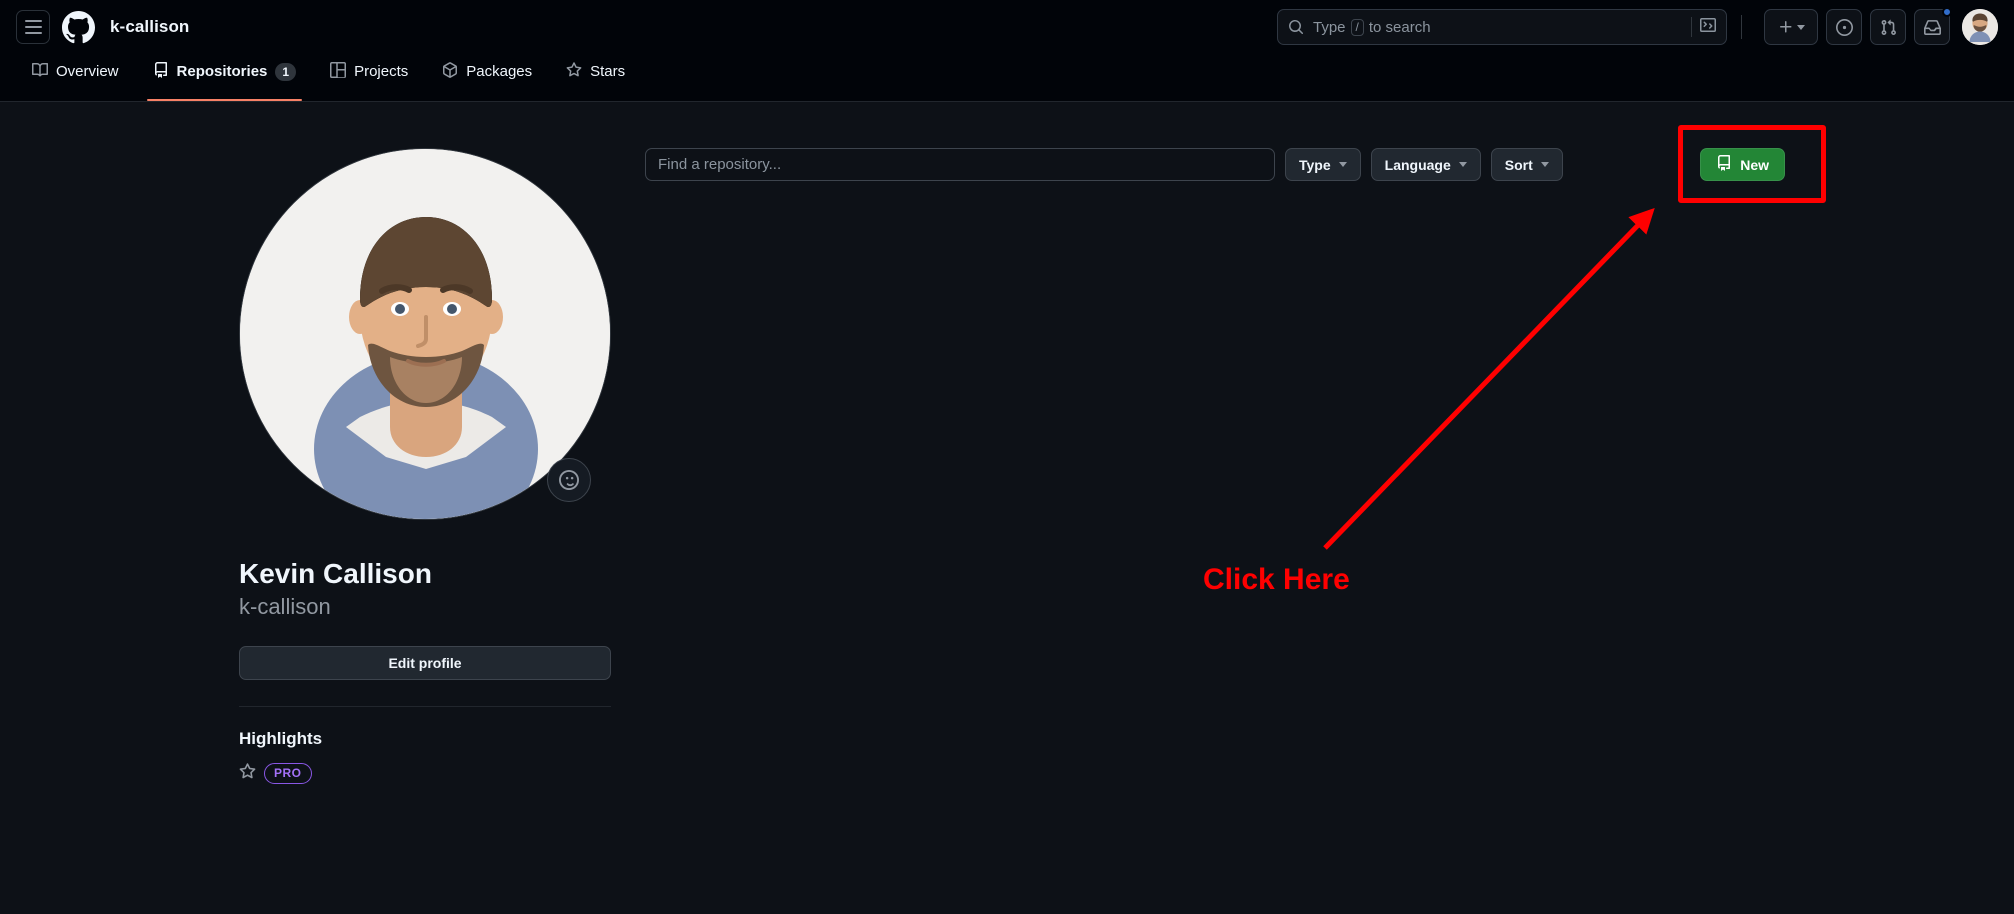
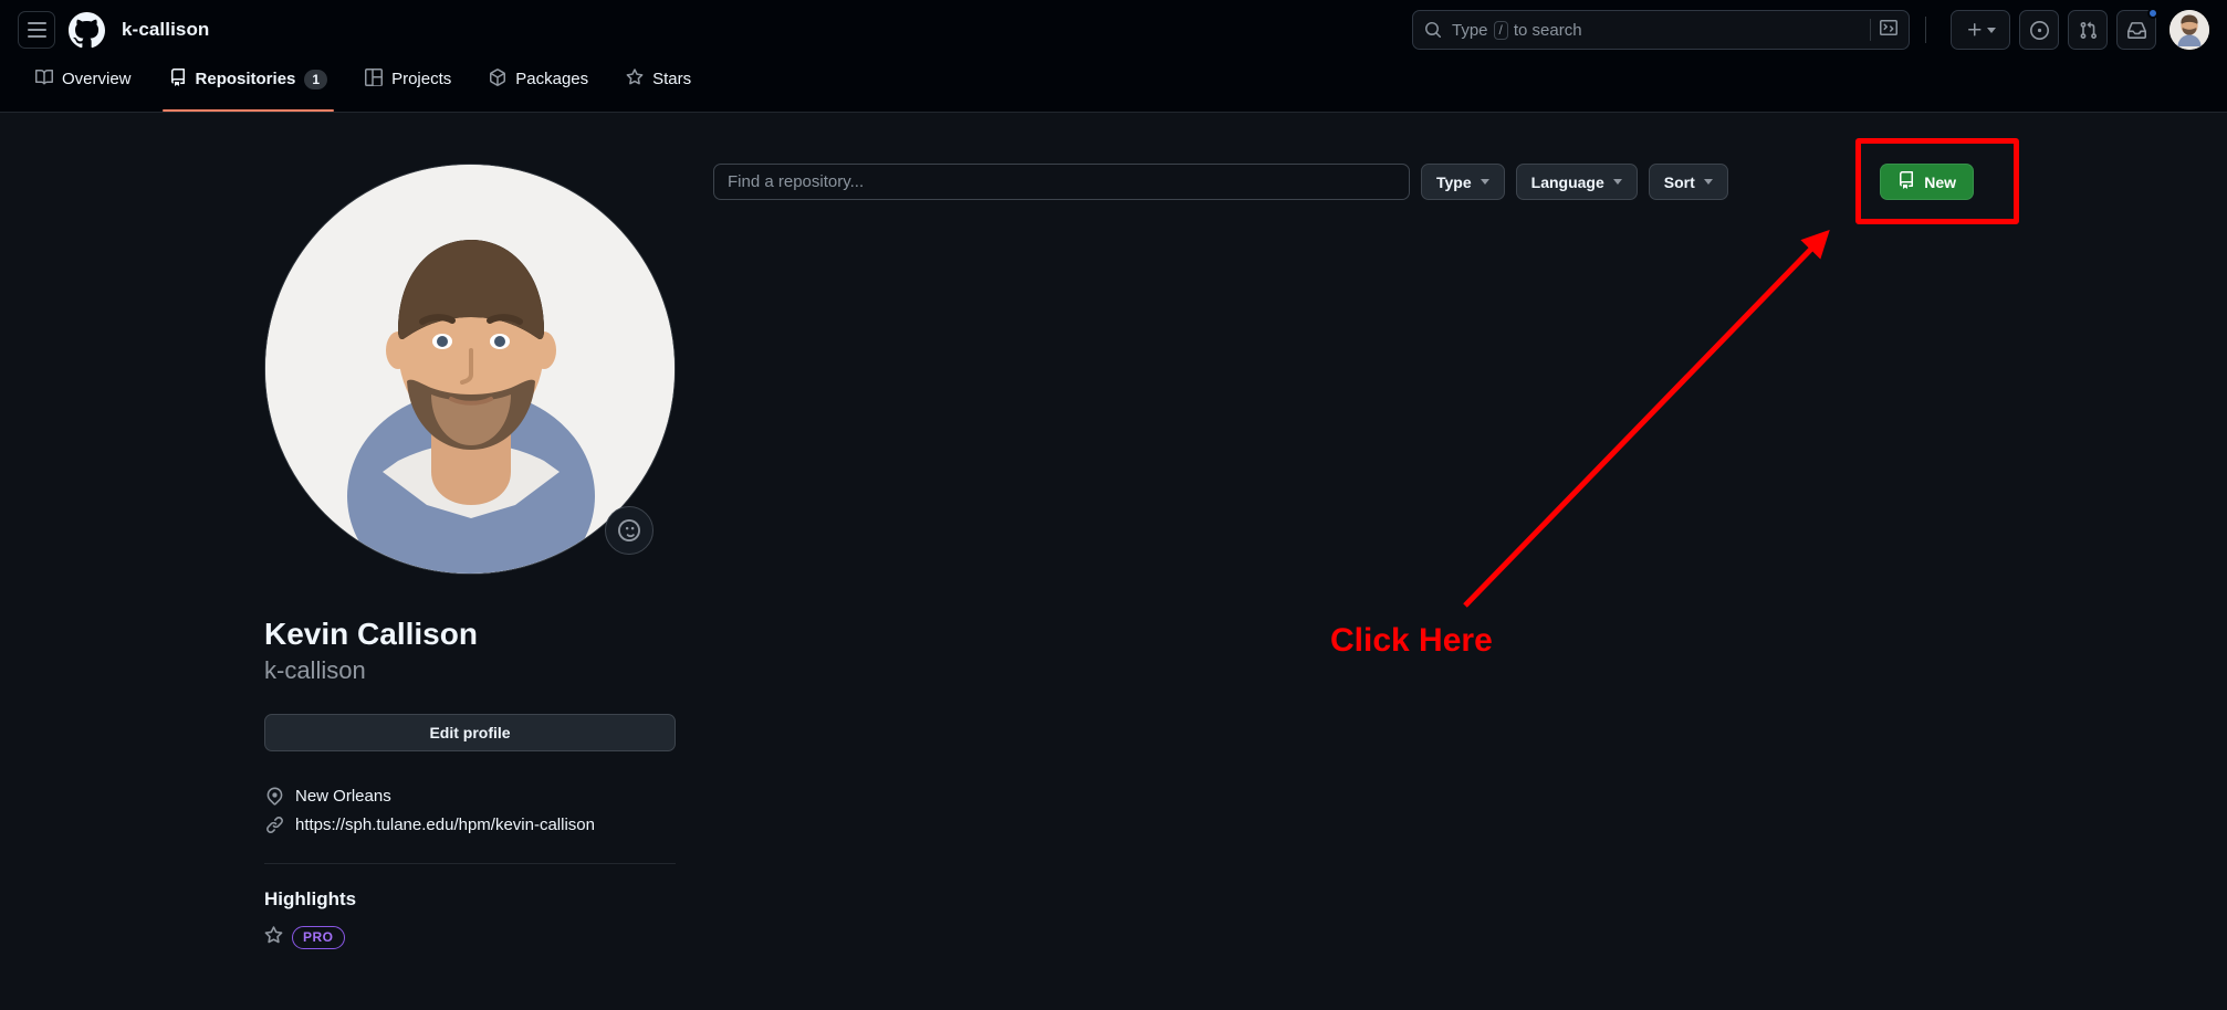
  k-callison
  Type
  /
  to search
  Overview
  Repositories
  1
  Projects
  Packages
  Stars
  Kevin Callison
  k-callison
  Edit profile
+ New Orleans
+ https://sph.tulane.edu/hpm/kevin-callison
  Highlights
  PRO
  Find a repository...
  Type
  Language
  Sort
  New
  Click Here
